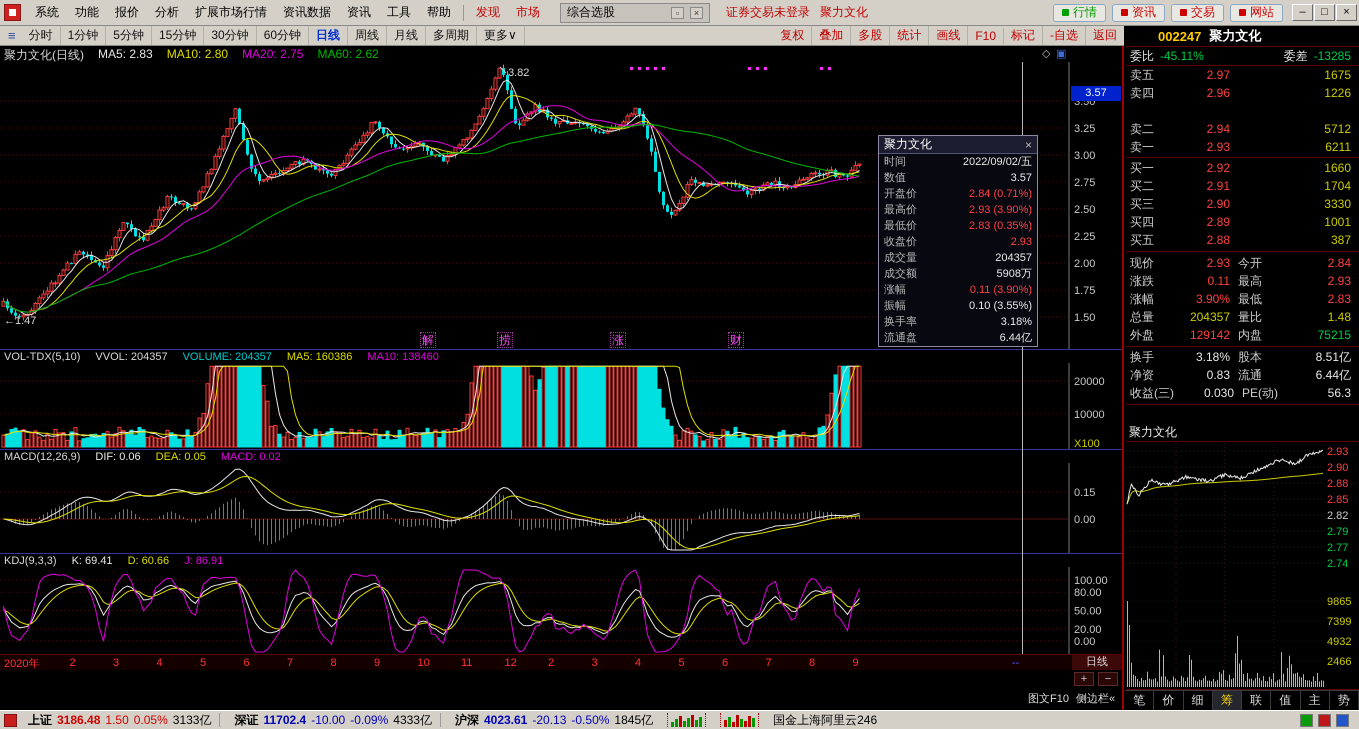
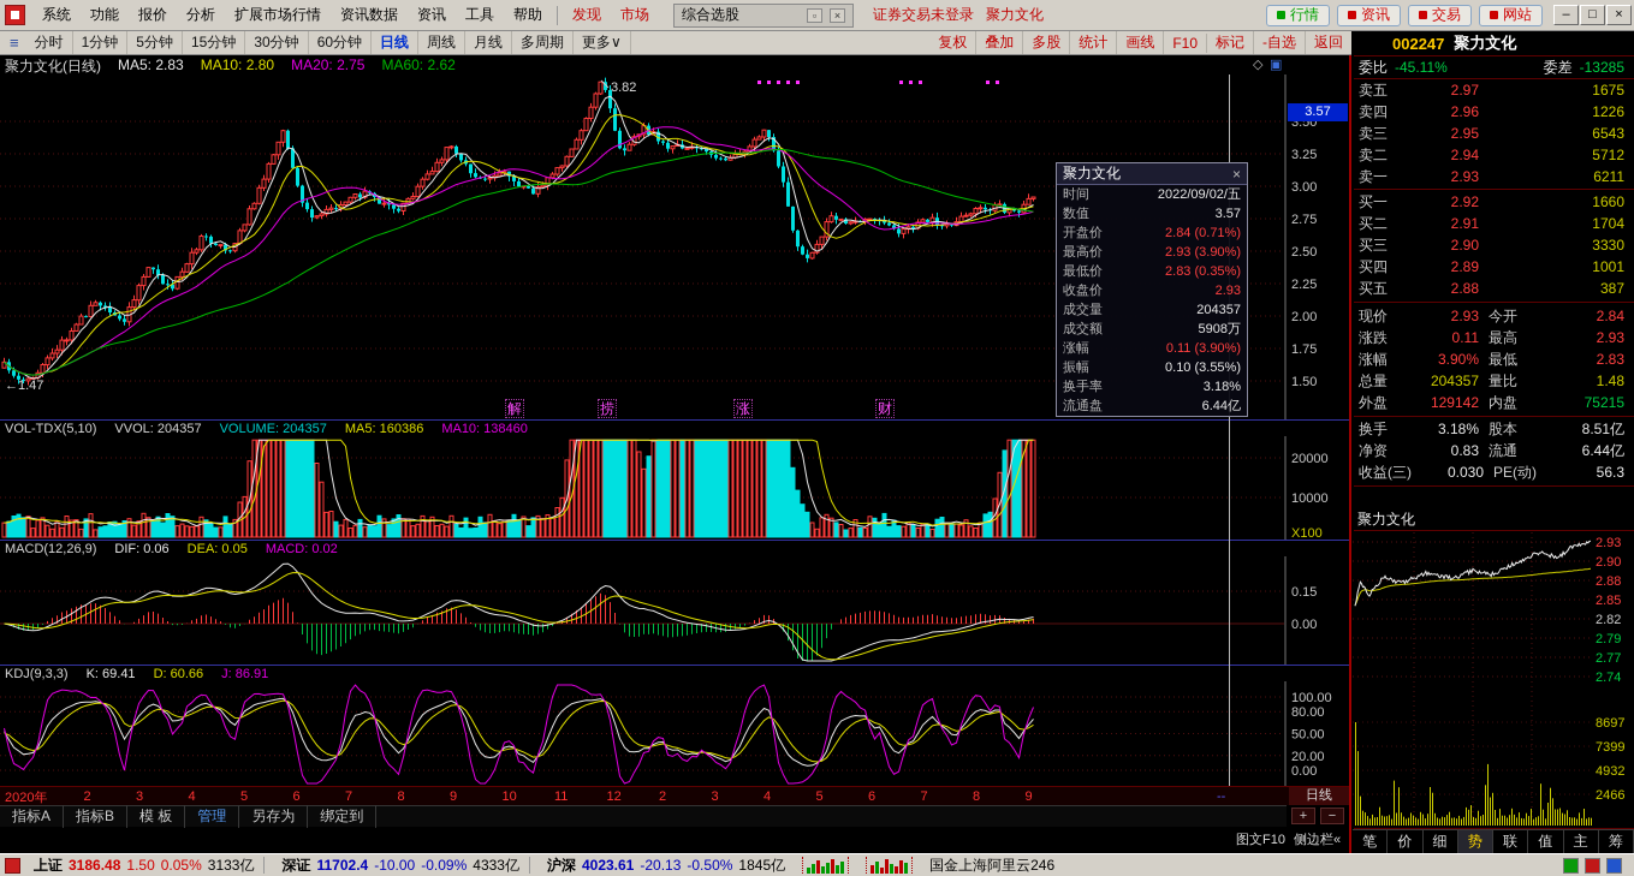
  系统
  功能
  报价
  分析
  扩展市场行情
  资讯数据
  资讯
  工具
  帮助
  发现
  市场
  综合选股
  ▫
  ×
  证券交易未登录
  聚力文化
  行情
  资讯
  交易
  网站
  –
  □
  ×
  ≡
  分时
  1分钟
  5分钟
  15分钟
  30分钟
  60分钟
  日线
  周线
  月线
  多周期
  更多∨
  复权
  叠加
  多股
  统计
  画线
  F10
  标记
  -自选
  返回
  002247
  聚力文化
  聚力文化(日线)
  MA5: 2.83
  MA10: 2.80
  MA20: 2.75
  MA60: 2.62
  ◇
  ▣
  3.50
  3.25
  3.00
  2.75
  2.50
  2.25
  2.00
  1.75
  1.50
  3.82
  ←1.47
  VOL-TDX(5,10)
  VVOL: 204357
  VOLUME: 204357
  MA5: 160386
  MA10: 138460
  20000
  10000
  X100
  MACD(12,26,9)
  DIF: 0.06
  DEA: 0.05
  MACD: 0.02
  0.15
  0.00
  KDJ(9,3,3)
  K: 69.41
  D: 60.66
  J: 86.91
  100.00
  80.00
  50.00
  20.00
  0.00
  3.57
  --
  2020年
  2
  3
  4
  5
  6
  7
  8
  9
  10
  11
  12
  2
  3
  4
  5
  6
  7
  8
  9
  日线
+ 指标A
+ 指标B
+ 模 板
+ 管理
+ 另存为
+ 绑定到
  +
  −
  图文F10
  侧边栏«
  聚力文化
  ×
  时间
  2022/09/02/五
  数值
  3.57
  开盘价
  2.84 (0.71%)
  最高价
  2.93 (3.90%)
  最低价
  2.83 (0.35%)
  收盘价
  2.93
  成交量
  204357
  成交额
  5908万
  涨幅
  0.11 (3.90%)
  振幅
  0.10 (3.55%)
  换手率
  3.18%
  流通盘
  6.44亿
  委比
  -45.11%
  委差
  -13285
  聚力文化
  2.93
  2.90
  2.88
  2.85
  2.82
  2.79
  2.77
  2.74
- 9865
+ 8697
  7399
  4932
  2466
  笔
  价
  细
- 筹
+ 势
  联
  值
  主
- 势
+ 筹
  上证
  3186.48
  1.50
  0.05%
  3133亿
  深证
  11702.4
  -10.00
  -0.09%
  4333亿
  沪深
  4023.61
  -20.13
  -0.50%
  1845亿
  国金上海阿里云246
  解
  捞
  涨
  财
  卖五
  2.97
  1675
  卖四
  2.96
  1226
+ 卖三
+ 2.95
+ 6543
  卖二
  2.94
  5712
  卖一
  2.93
  6211
  买一
  2.92
  1660
  买二
  2.91
  1704
  买三
  2.90
  3330
  买四
  2.89
  1001
  买五
  2.88
  387
  现价
  2.93
  今开
  2.84
  涨跌
  0.11
  最高
  2.93
  涨幅
  3.90%
  最低
  2.83
  总量
  204357
  量比
  1.48
  外盘
  129142
  内盘
  75215
  换手
  3.18%
  股本
  8.51亿
  净资
  0.83
  流通
  6.44亿
  收益(三)
  0.030
  PE(动)
  56.3
